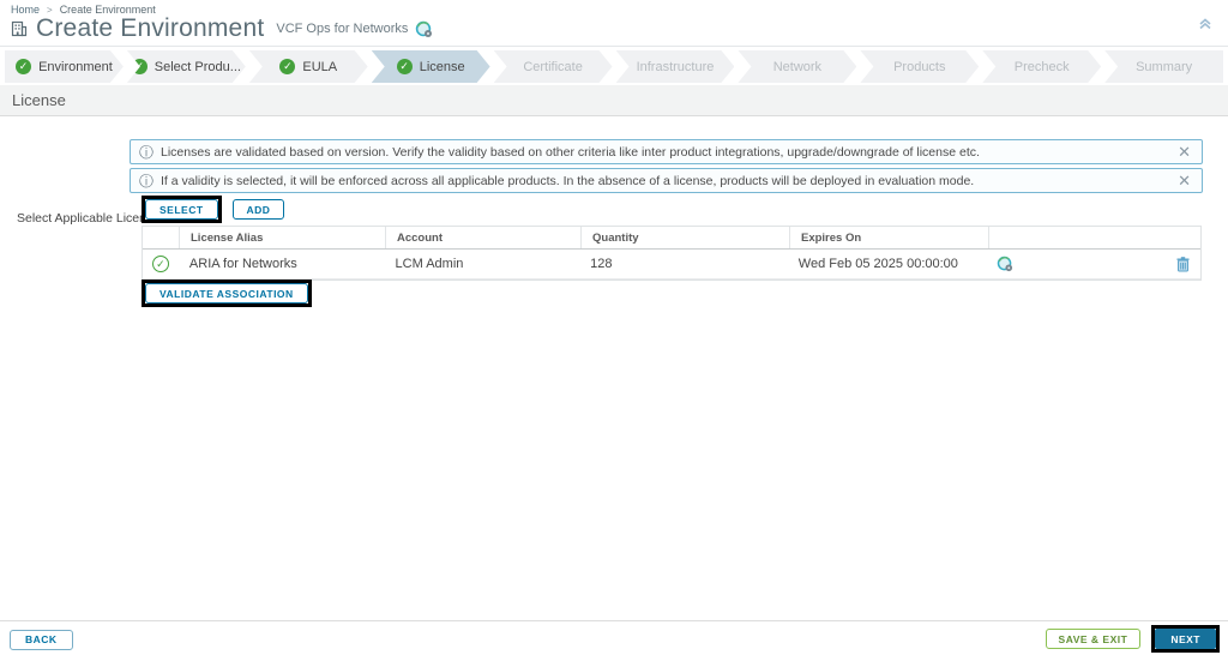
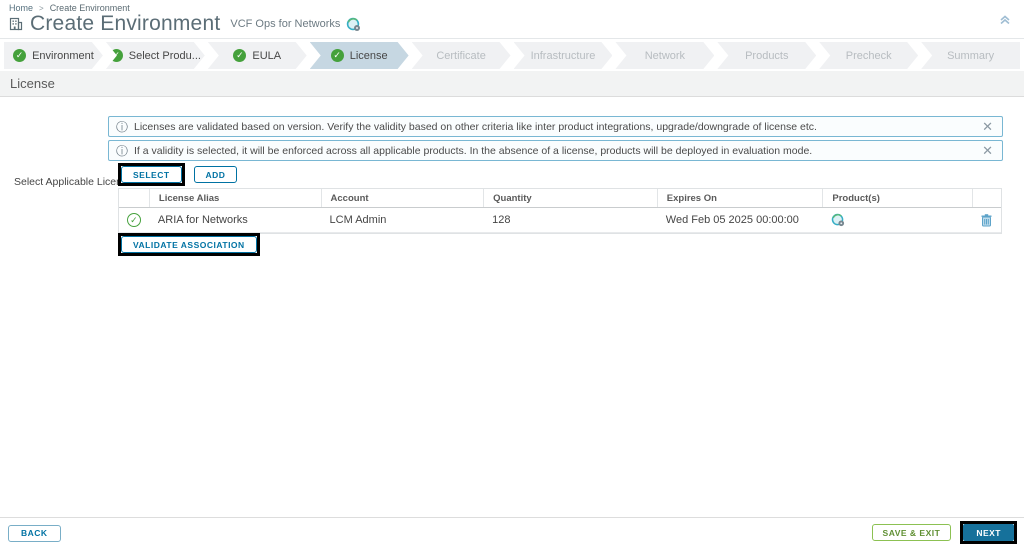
  Home
  >
  Create Environment
  Create Environment
  VCF Ops for Networks
  ✓
  Environment
  Select Produ...
  ✓
  EULA
  ✓
  License
  Certificate
  Infrastructure
  Network
  Products
  Precheck
  Summary
  License
  ⓘ
  Licenses are validated based on version. Verify the validity based on other criteria like inter product integrations, upgrade/downgrade of license etc.
  ✕
  ⓘ
  If a validity is selected, it will be enforced across all applicable products. In the absence of a license, products will be deployed in evaluation mode.
  ✕
  Select Applicable Lice
  SELECT
  ADD
  License Alias
  Account
  Quantity
  Expires On
+ Product(s)
  ✓
  ARIA for Networks
  LCM Admin
  128
  Wed Feb 05 2025 00:00:00
  VALIDATE ASSOCIATION
  BACK
  SAVE & EXIT
  NEXT
